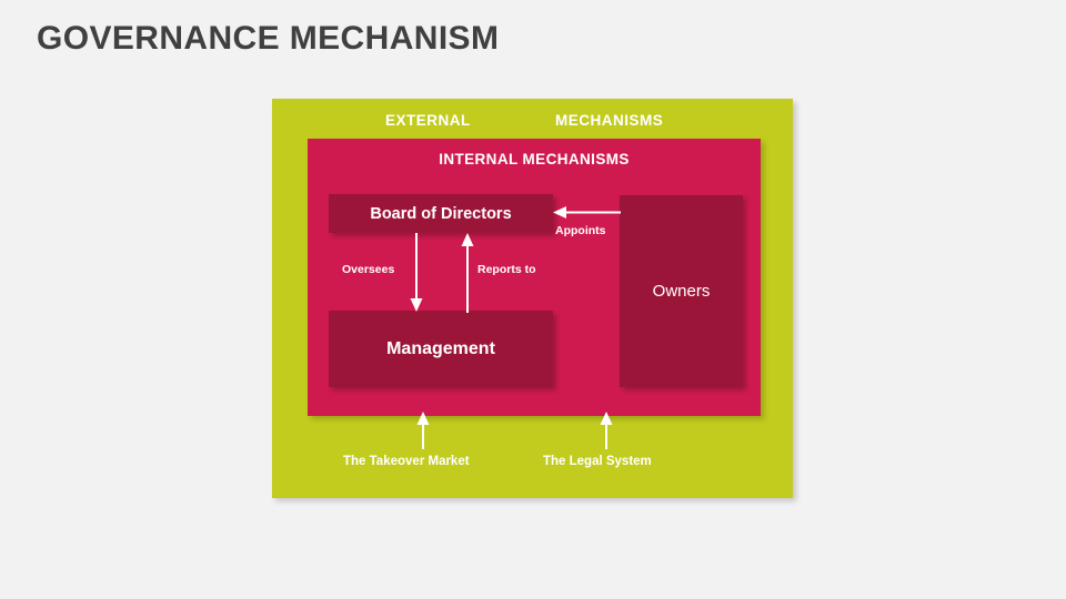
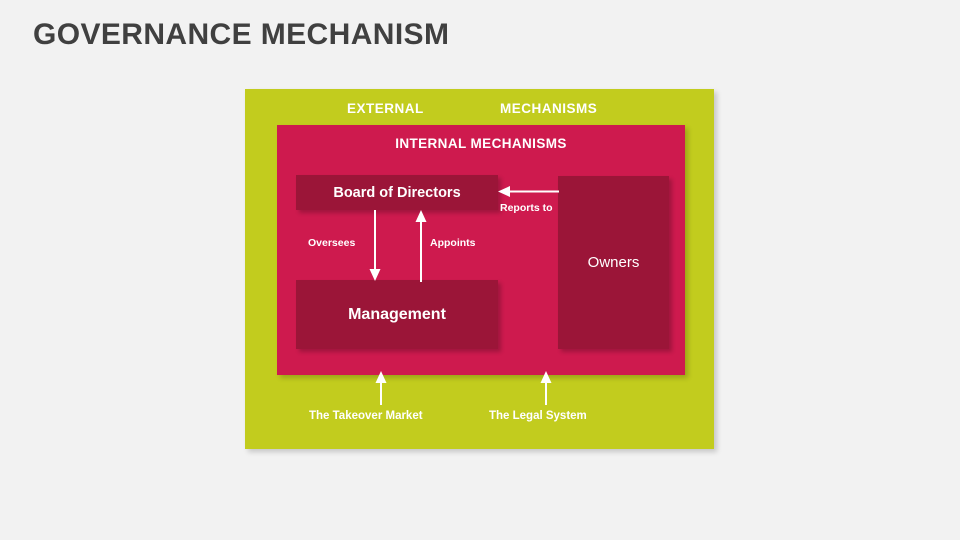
  GOVERNANCE MECHANISM
  EXTERNAL
  MECHANISMS
  INTERNAL MECHANISMS
  Board of Directors
  Management
  Owners
- Appoints
+ Reports to
  Oversees
- Reports to
+ Appoints
  The Takeover Market
  The Legal System
